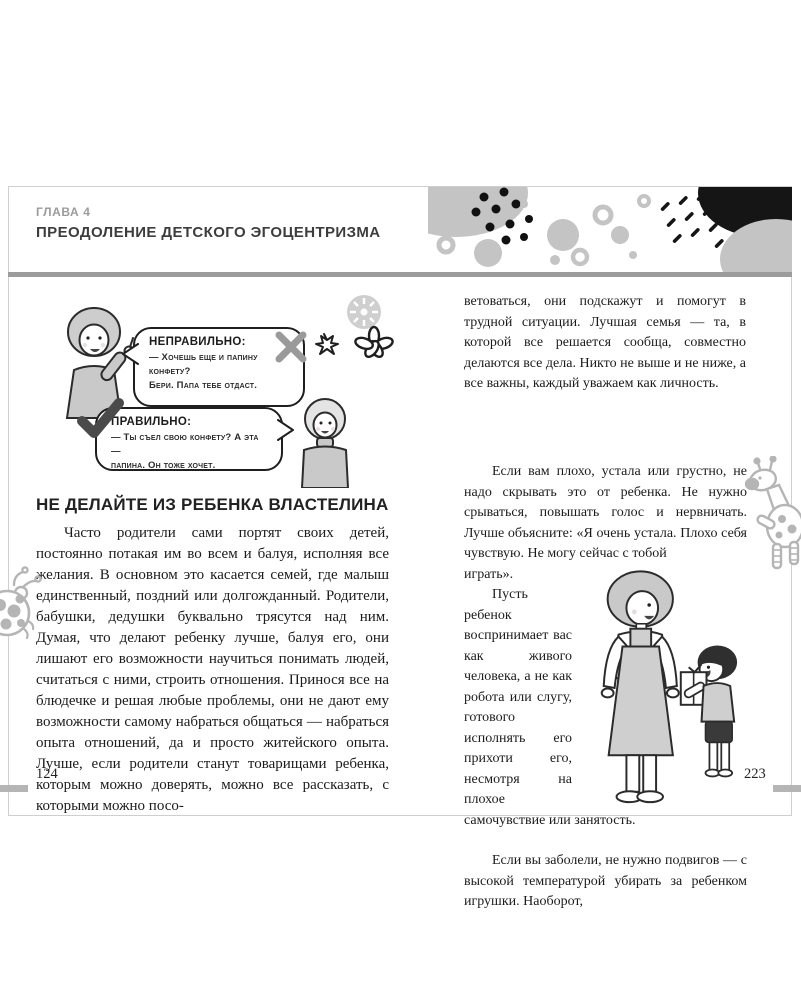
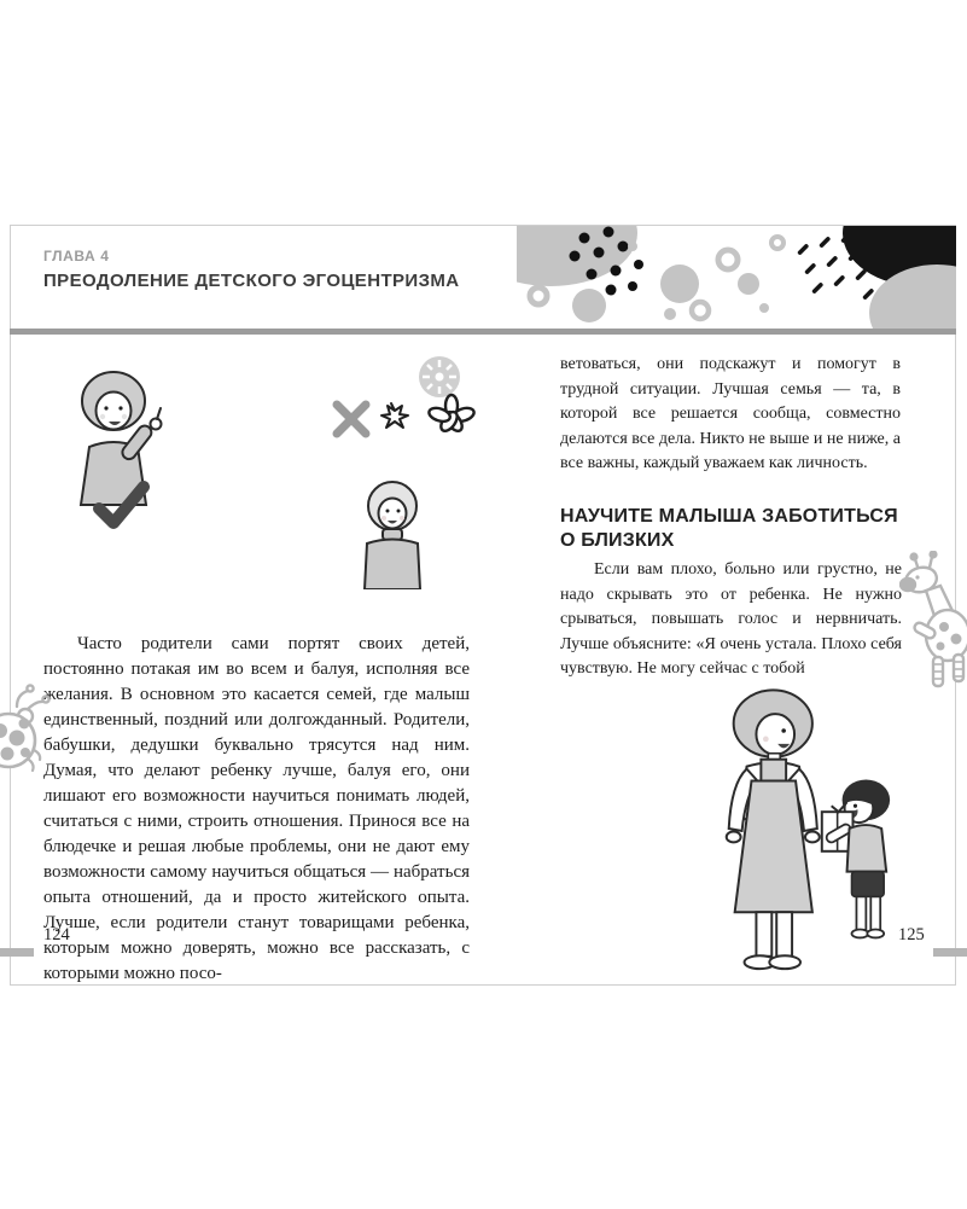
  ГЛАВА 4
  ПРЕОДОЛЕНИЕ ДЕТСКОГО ЭГОЦЕНТРИЗМА
- НЕПРАВИЛЬНО:
- — Хочешь еще и папину конфету?
- Бери. Папа тебе отдаст.
- ПРАВИЛЬНО:
- — Ты съел свою конфету? А эта —
- папина. Он тоже хочет.
- НЕ ДЕЛАЙТЕ ИЗ РЕБЕНКА ВЛАСТЕЛИНА
- Часто родители сами портят своих детей, постоянно потакая им во всем и балуя, исполняя все желания. В основном это касается семей, где малыш единственный, поздний или долгожданный. Родители, бабушки, дедушки буквально трясутся над ним. Думая, что делают ребенку лучше, балуя его, они лишают его возможности научиться понимать людей, считаться с ними, строить отношения. Принося все на блюдечке и решая любые проблемы, они не дают ему возможности самому набраться общаться — набраться опыта отношений, да и просто житейского опыта. Лучше, если родители станут товарищами ребенка, которым можно доверять, можно все рассказать, с которыми можно посо-
+ Часто родители сами портят своих детей, постоянно потакая им во всем и балуя, исполняя все желания. В основном это касается семей, где малыш единственный, поздний или долгожданный. Родители, бабушки, дедушки буквально трясутся над ним. Думая, что делают ребенку лучше, балуя его, они лишают его возможности научиться понимать людей, считаться с ними, строить отношения. Принося все на блюдечке и решая любые проблемы, они не дают ему возможности самому научиться общаться — набраться опыта отношений, да и просто житейского опыта. Лучше, если родители станут товарищами ребенка, которым можно доверять, можно все рассказать, с которыми можно посо-
  124
  ветоваться, они подскажут и помогут в трудной ситуации. Лучшая семья — та, в которой все решается сообща, совместно делаются все дела. Никто не выше и не ниже, а все важны, каждый уважаем как личность.
+ НАУЧИТЕ МАЛЫША ЗАБОТИТЬСЯ О БЛИЗКИХ
- Если вам плохо, устала или грустно, не надо скрывать это от ребенка. Не нужно срываться, повышать голос и нервничать. Лучше объясните: «Я очень устала. Плохо себя чувствую. Не могу сейчас с тобой
+ Если вам плохо, больно или грустно, не надо скрывать это от ребенка. Не нужно срываться, повышать голос и нервничать. Лучше объясните: «Я очень устала. Плохо себя чувствую. Не могу сейчас с тобой
- играть».
- Пусть ребенок воспринимает вас как живого человека, а не как робота или слугу, готового исполнять его прихоти его, несмотря на плохое самочувствие или занятость.
- Если вы заболели, не нужно подвигов — с высокой температурой убирать за ребенком игрушки. Наоборот,
- 223
+ 125
